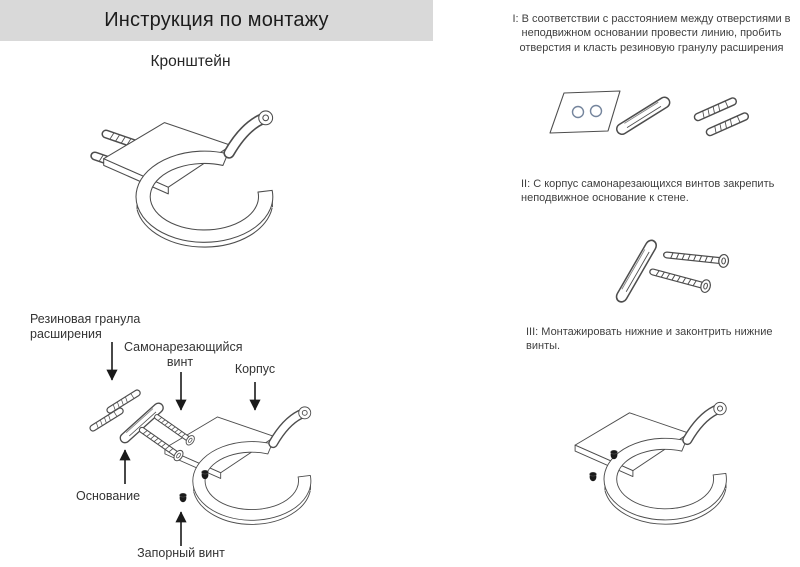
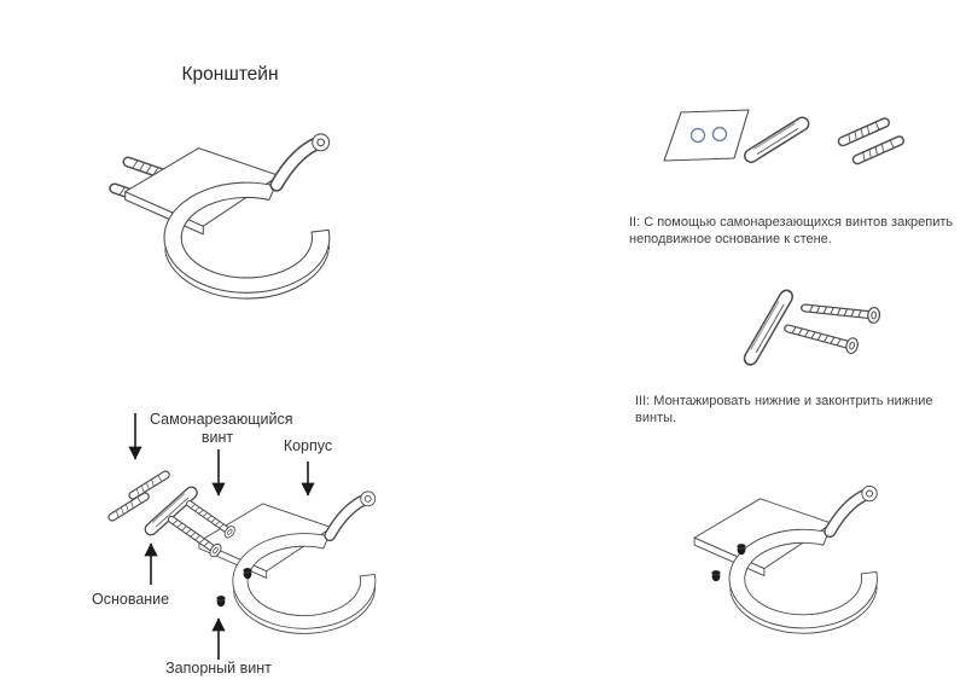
- Инструкция по монтажу
  Кронштейн
- Резиновая гранула расширения
  Самонарезающийся винт
  Корпус
  Основание
  Запорный винт
- I: В соответствии с расстоянием между отверстиями в неподвижном основании провести линию, пробить отверстия и класть резиновую гранулу расширения
- II: С корпус самонарезающихся винтов закрепить неподвижное основание к стене.
+ II: С помощью самонарезающихся винтов закрепить неподвижное основание к стене.
  III: Монтажировать нижние и законтрить нижние винты.
